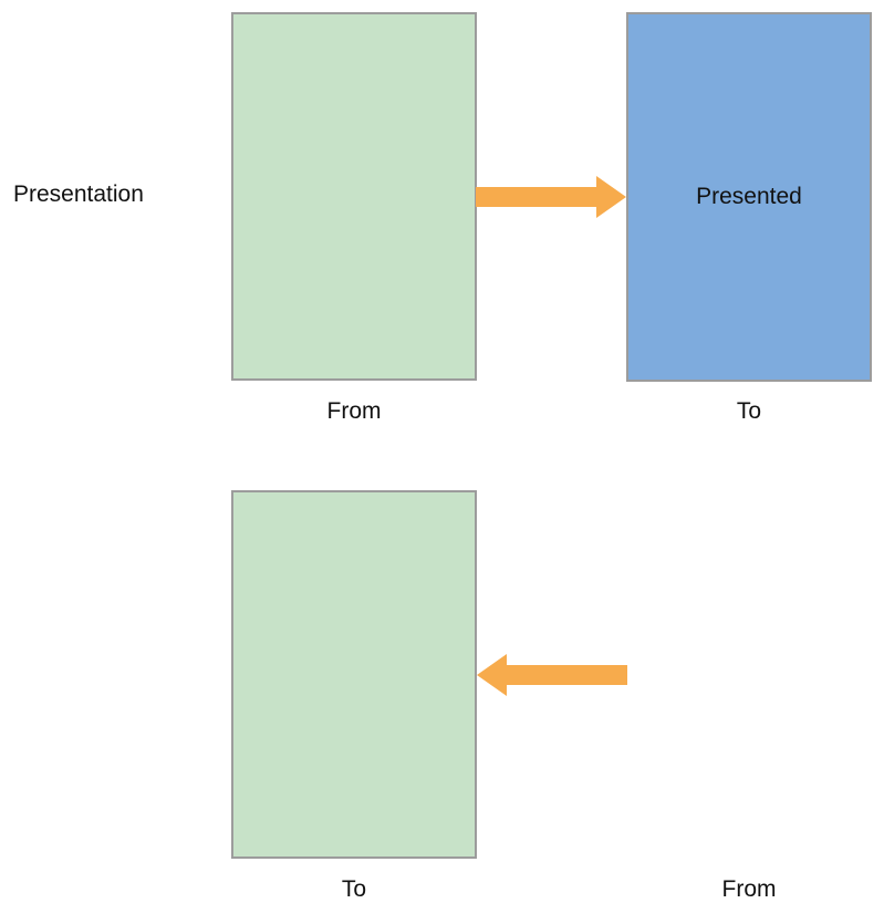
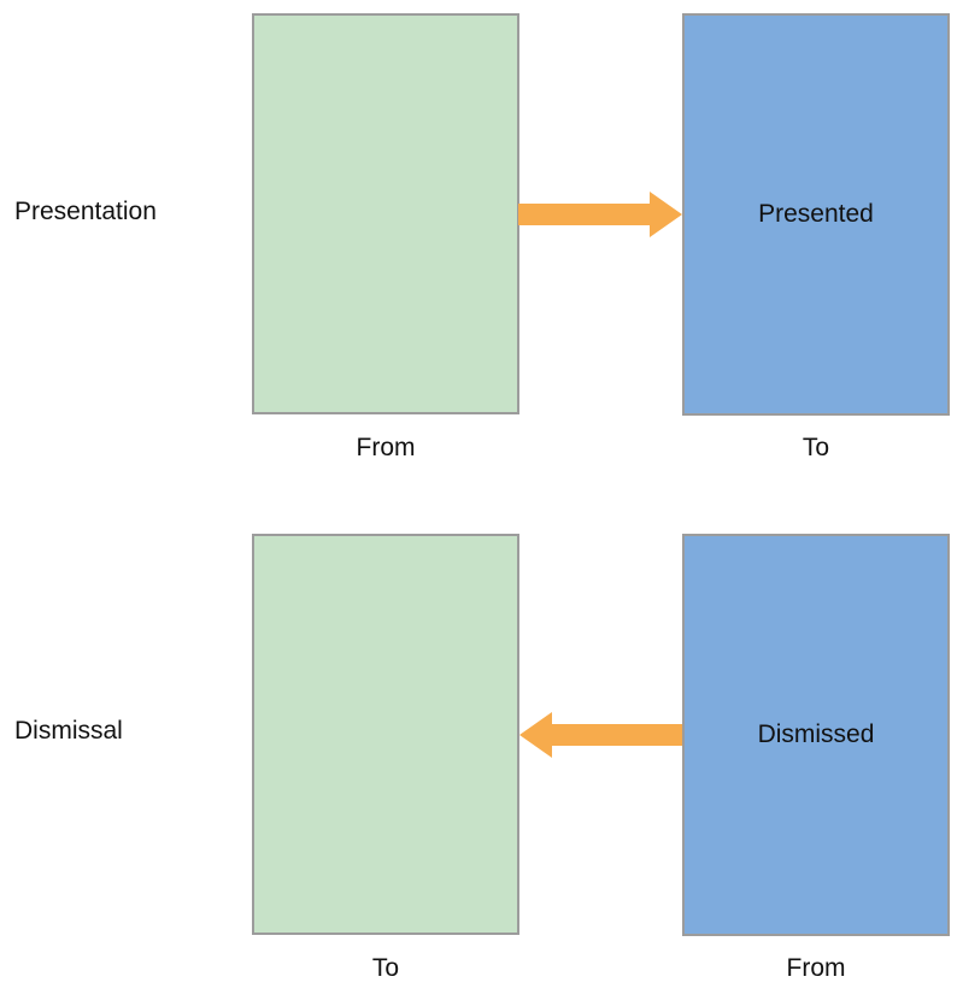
  Presentation
  Presented
  From
  To
+ Dismissal
+ Dismissed
  To
  From
